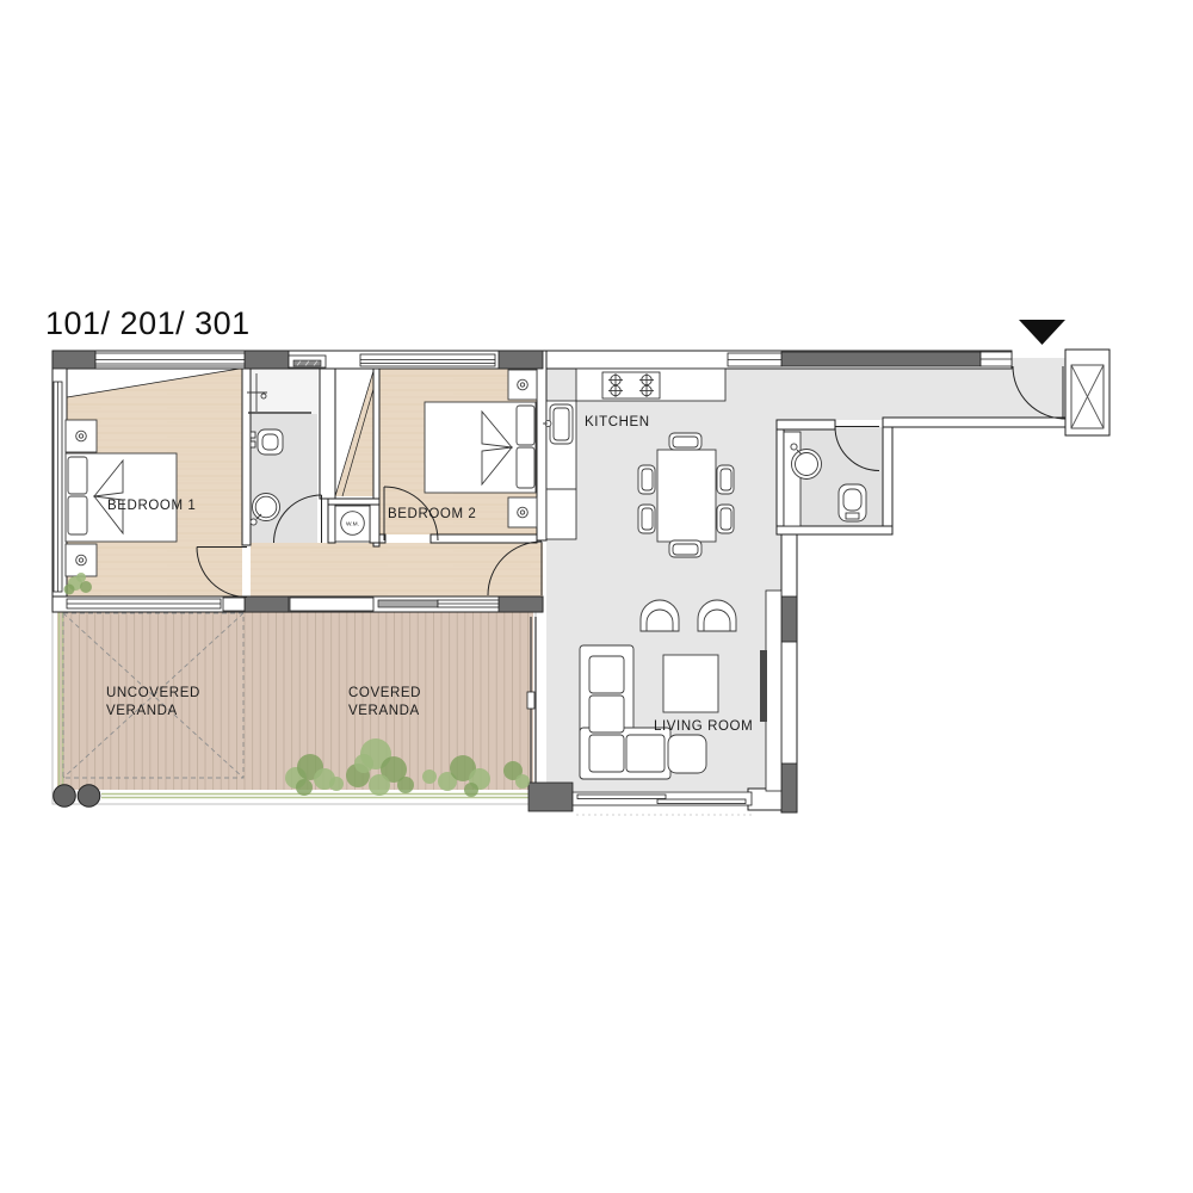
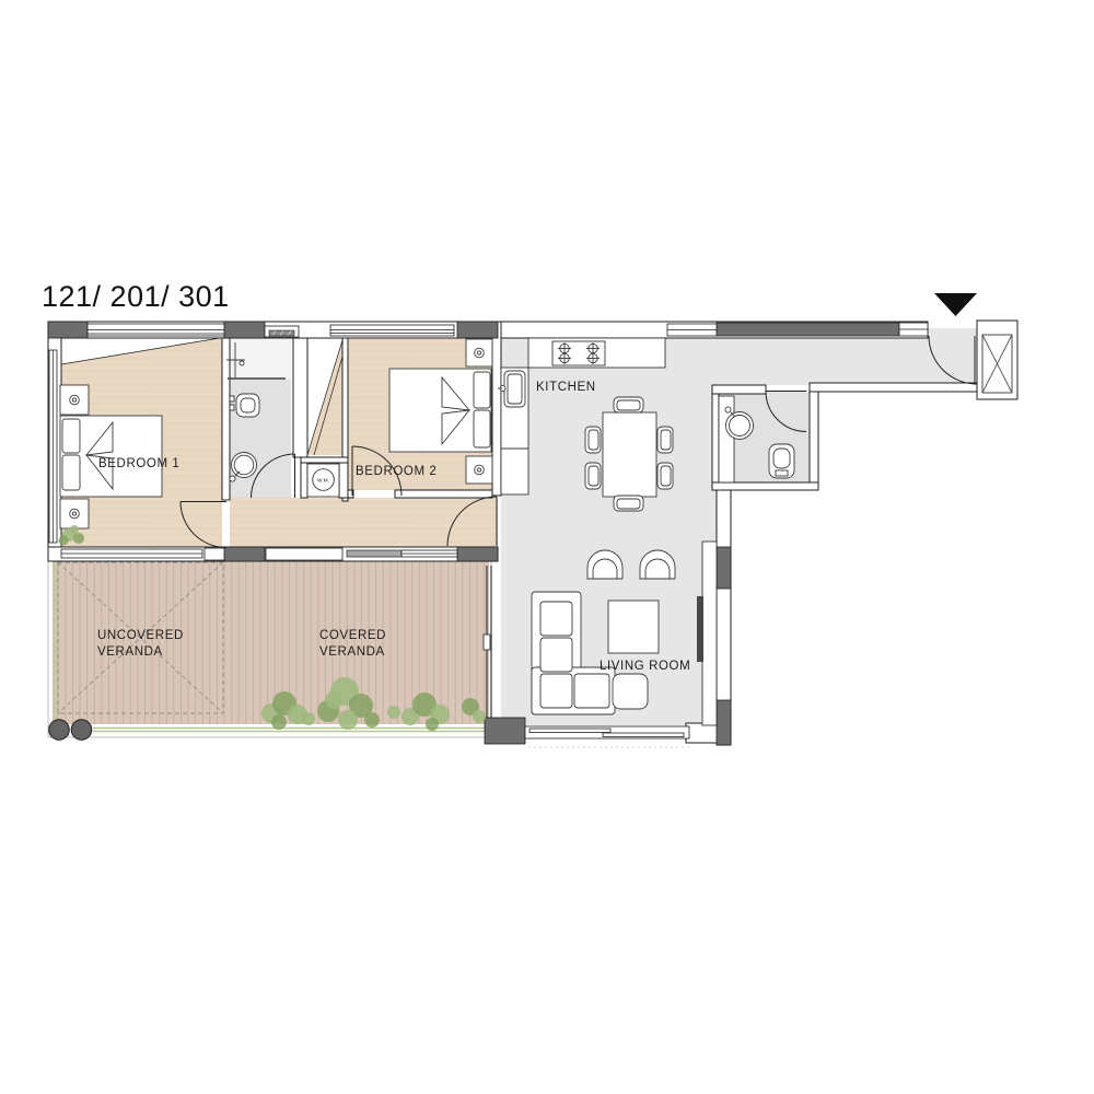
- 101/ 201/ 301
+ 121/ 201/ 301
  BEDROOM 1
  BEDROOM 2
  KITCHEN
  LIVING ROOM
  UNCOVERED
  VERANDA
  COVERED
  VERANDA
